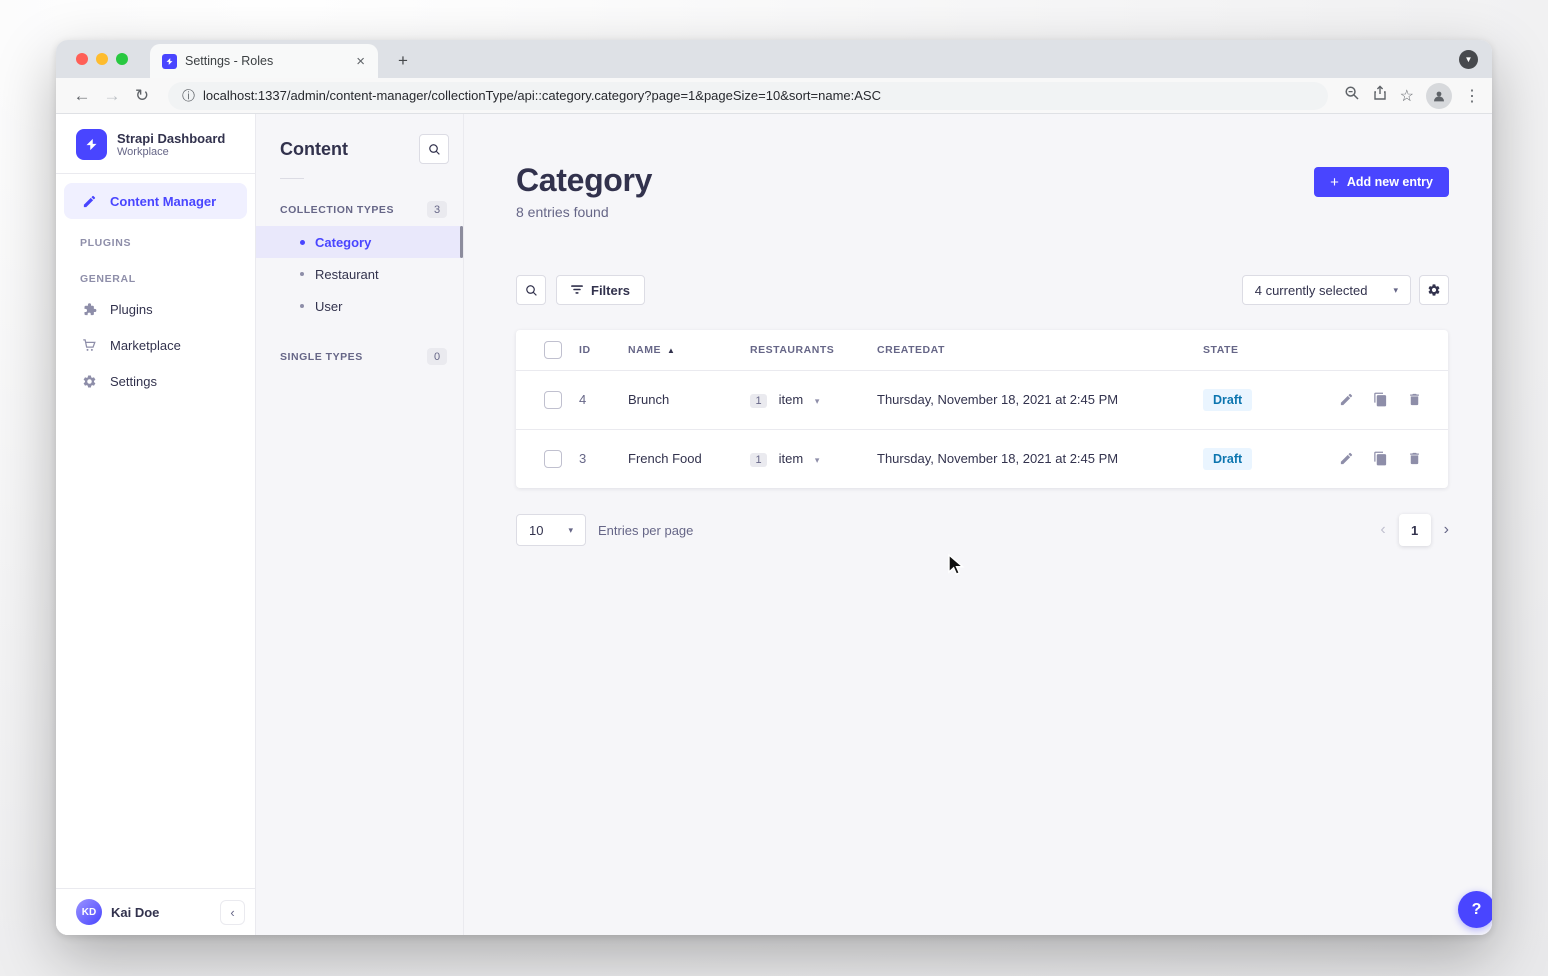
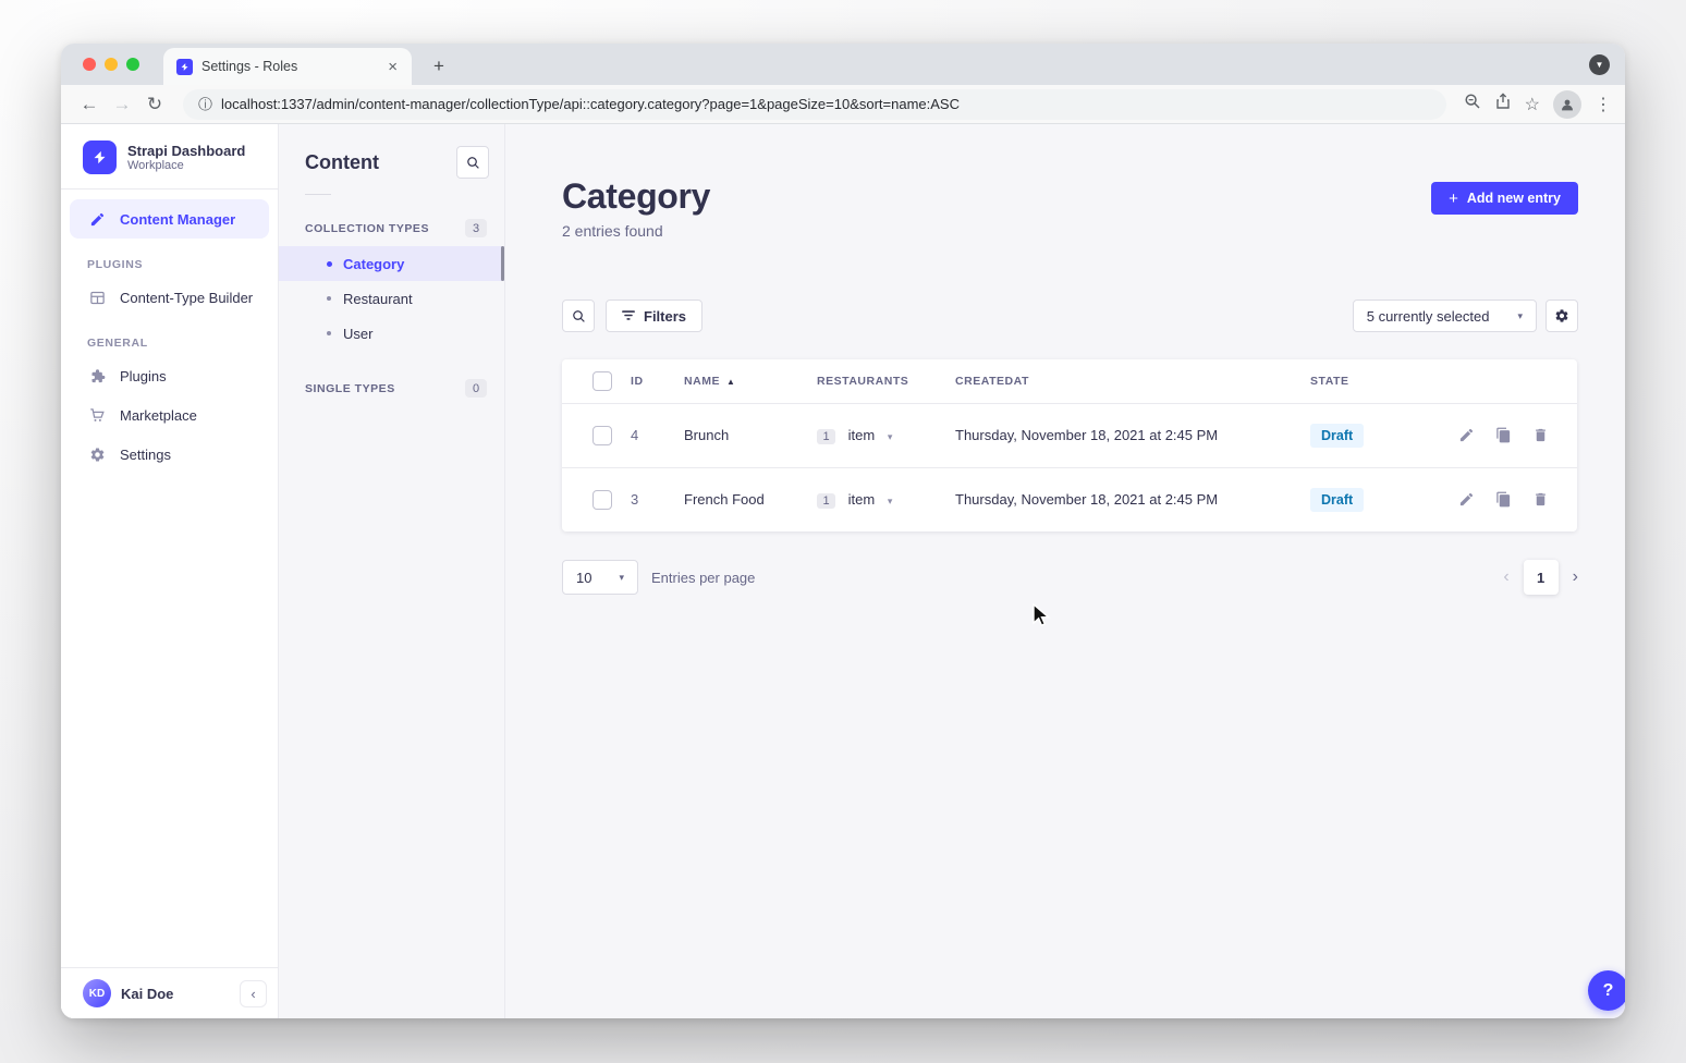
  Settings - Roles
  ×
  +
  ▼
  ←
  →
  ↻
  ⓘ
  localhost:1337/admin/content-manager/collectionType/api::category.category?page=1&pageSize=10&sort=name:ASC
  ☆
  ⋮
  Strapi Dashboard
  Workplace
  Content Manager
  PLUGINS
+ Content-Type Builder
  GENERAL
  Plugins
  Marketplace
  Settings
  KD
  Kai Doe
  ‹
  Content
  COLLECTION TYPES
  3
  Category
  Restaurant
  User
  SINGLE TYPES
  0
  Category
- 8 entries found
+ 2 entries found
  +
  Add new entry
  Filters
- 4 currently selected
+ 5 currently selected
  ▾
  	ID	NAME ▲	RESTAURANTS	CREATEDAT	STATE
  	4	Brunch	1 item ▾	Thursday, November 18, 2021 at 2:45 PM	Draft
  	3	French Food	1 item ▾	Thursday, November 18, 2021 at 2:45 PM	Draft
  10
  ▾
  Entries per page
  ‹
  1
  ›
  ?
